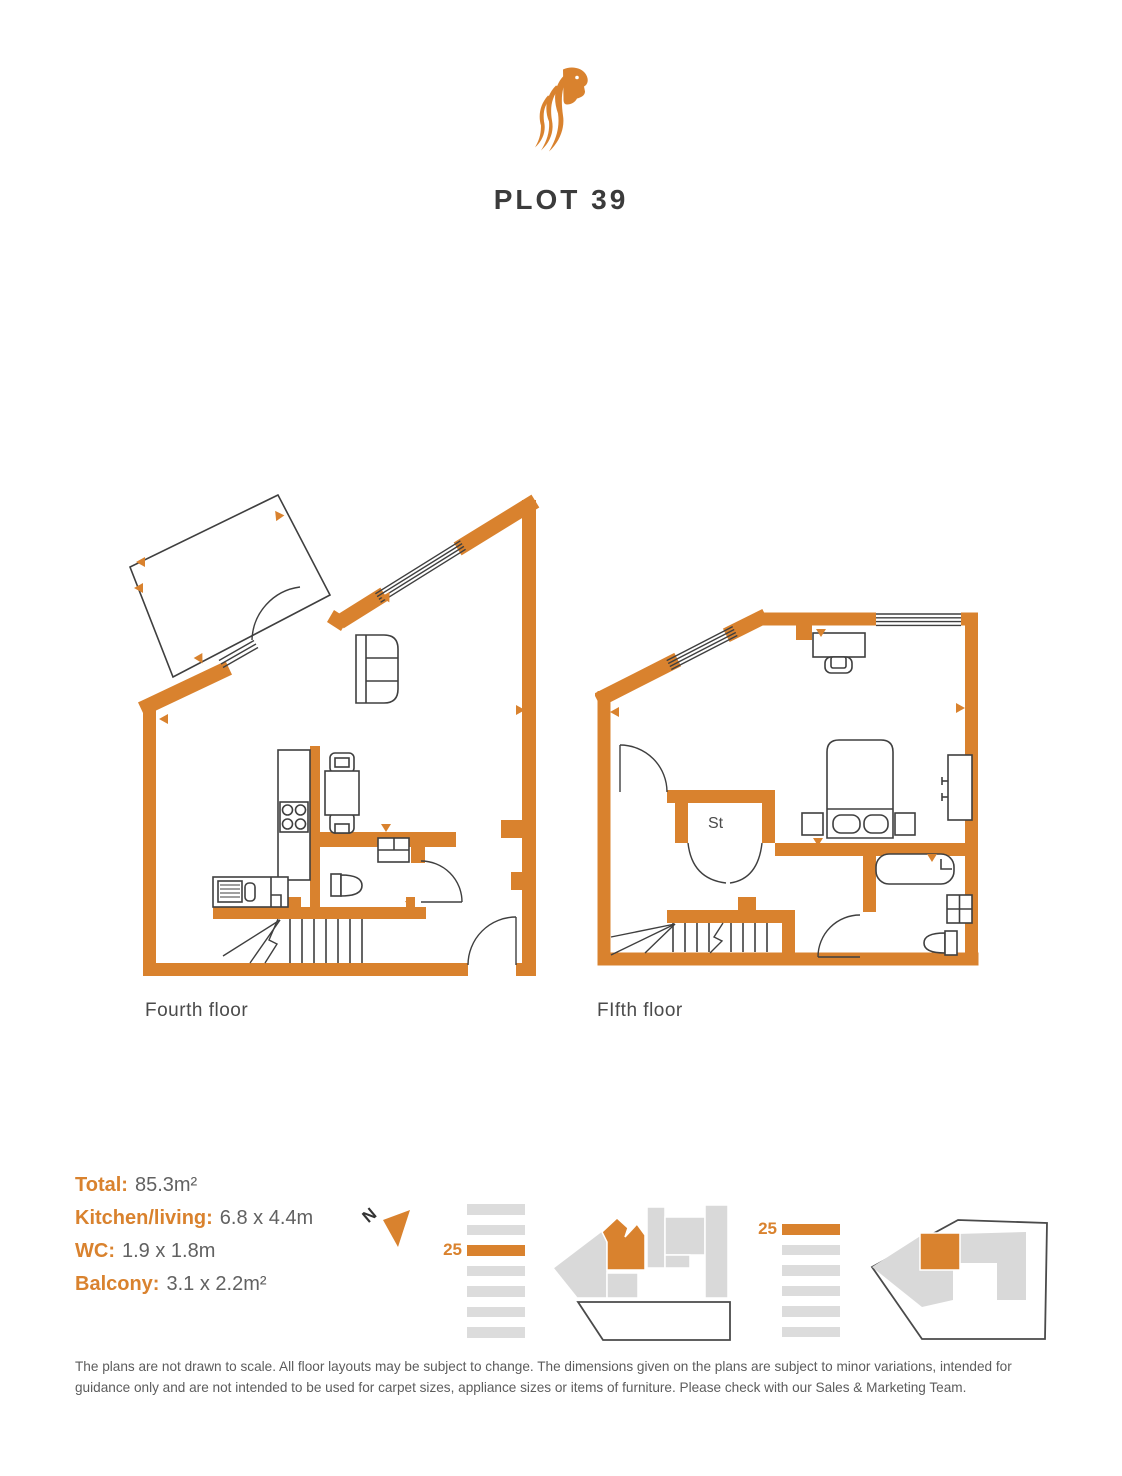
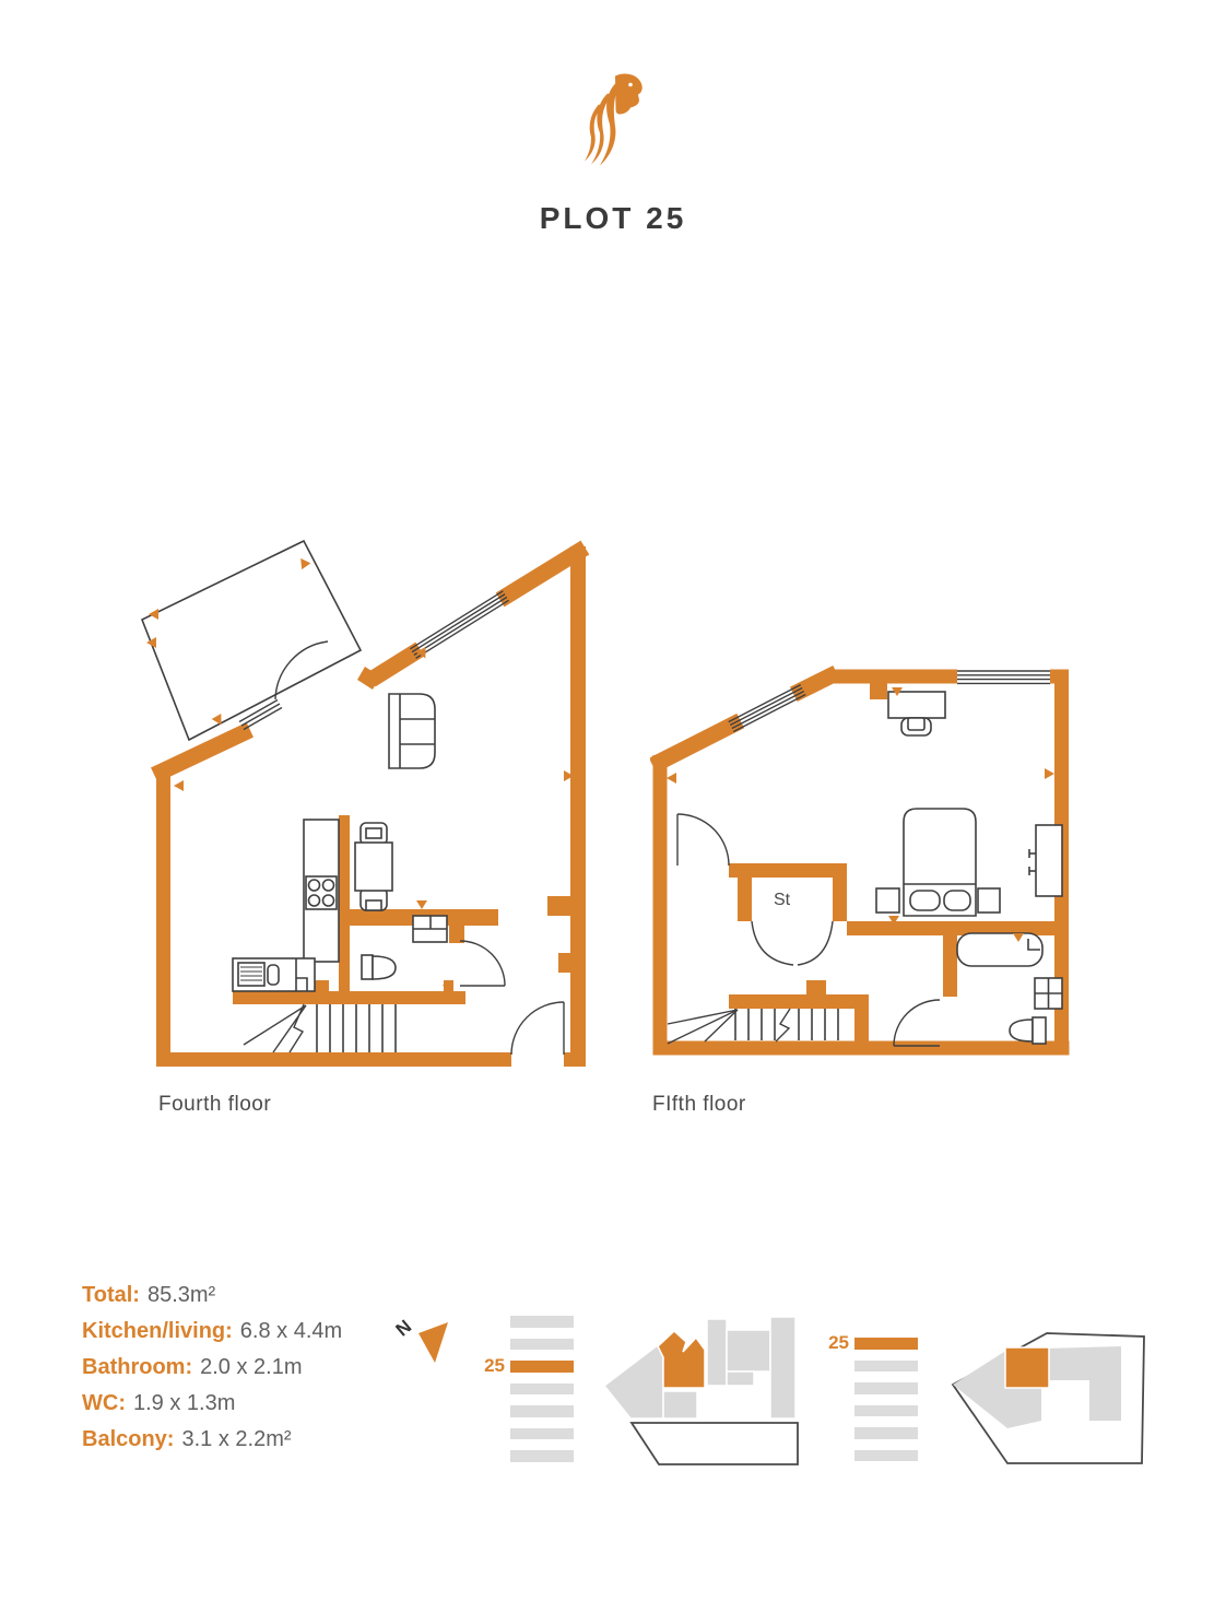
- PLOT 39
+ PLOT 25
  Fourth floor
  St
  FIfth floor
  Total: 85.3m²
  Kitchen/living: 6.8 x 4.4m
+ Bathroom: 2.0 x 2.1m
- WC: 1.9 x 1.8m
+ WC: 1.9 x 1.3m
  Balcony: 3.1 x 2.2m²
  25
  25
- The plans are not drawn to scale. All floor layouts may be subject to change. The dimensions given on the plans are subject to minor variations, intended for guidance only and are not intended to be used for carpet sizes, appliance sizes or items of furniture. Please check with our Sales & Marketing Team.
